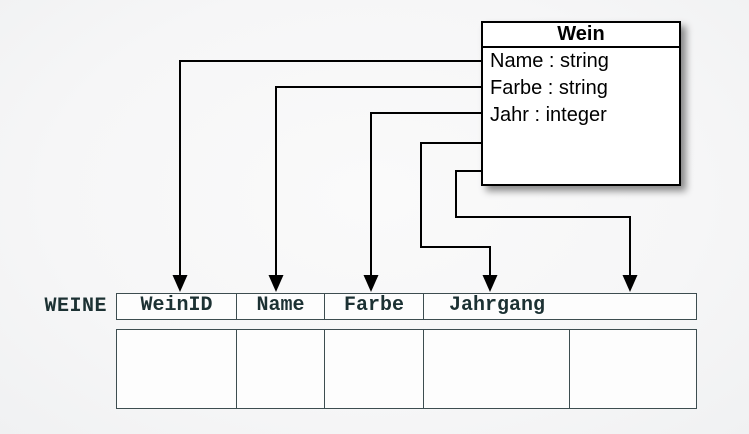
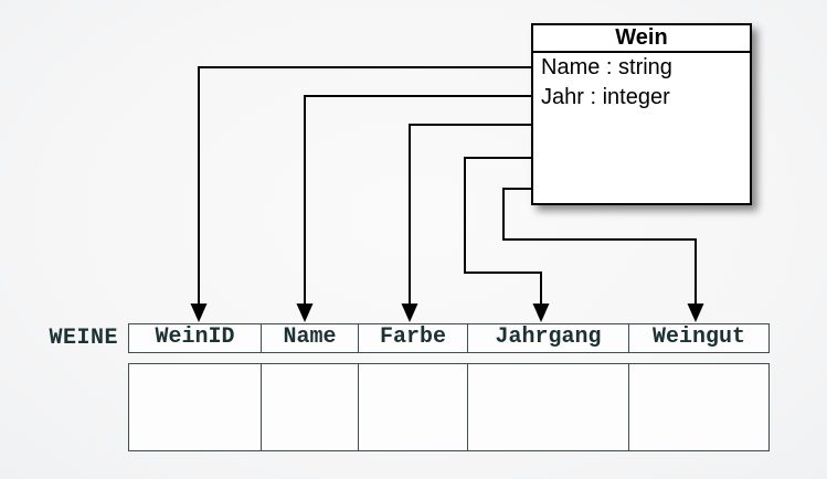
  Wein
  Name : string
- Farbe : string
  Jahr : integer
  WEINE
  WeinID
  Name
  Farbe
  Jahrgang
+ Weingut
